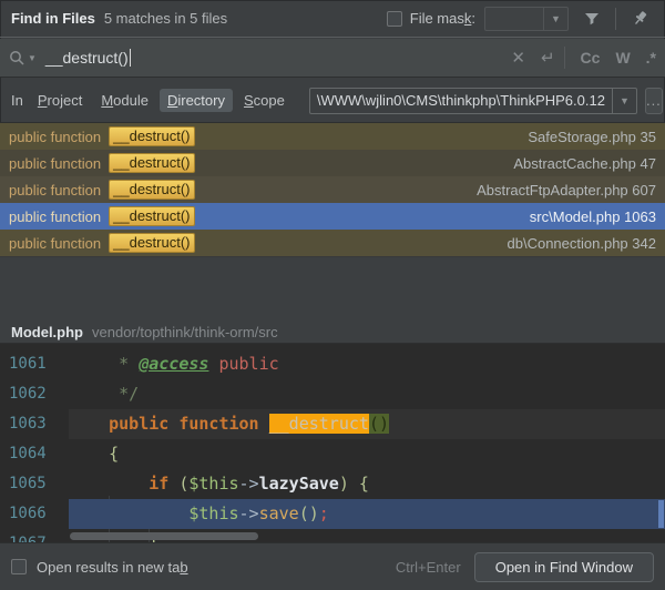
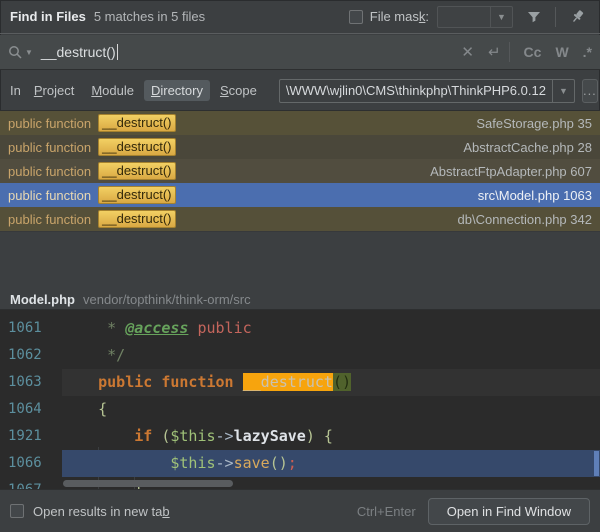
  Find in Files
  5 matches in 5 files
  File mask:
  ▼
  ▼
  __destruct()
  ✕
  ↵
  Cc
  W
  .*
  In
  Project
  Module
  Directory
  Scope
  \WWW\wjlin0\CMS\thinkphp\ThinkPHP6.0.12
  ▼
  ...
  public function
  __destruct()
  SafeStorage.php 35
  public function
  __destruct()
- AbstractCache.php 47
+ AbstractCache.php 28
  public function
  __destruct()
  AbstractFtpAdapter.php 607
  public function
  __destruct()
  src\Model.php 1063
  public function
  __destruct()
  db\Connection.php 342
  Model.php
  vendor/topthink/think-orm/src
  1061
  * @access public
  1062
  */
  1063
  public function __destruct()
  1064
  {
- 1065
+ 1921
  if ($this->lazySave) {
  1066
  $this->save();
  Open results in new tab
  Ctrl+Enter
  Open in Find Window
